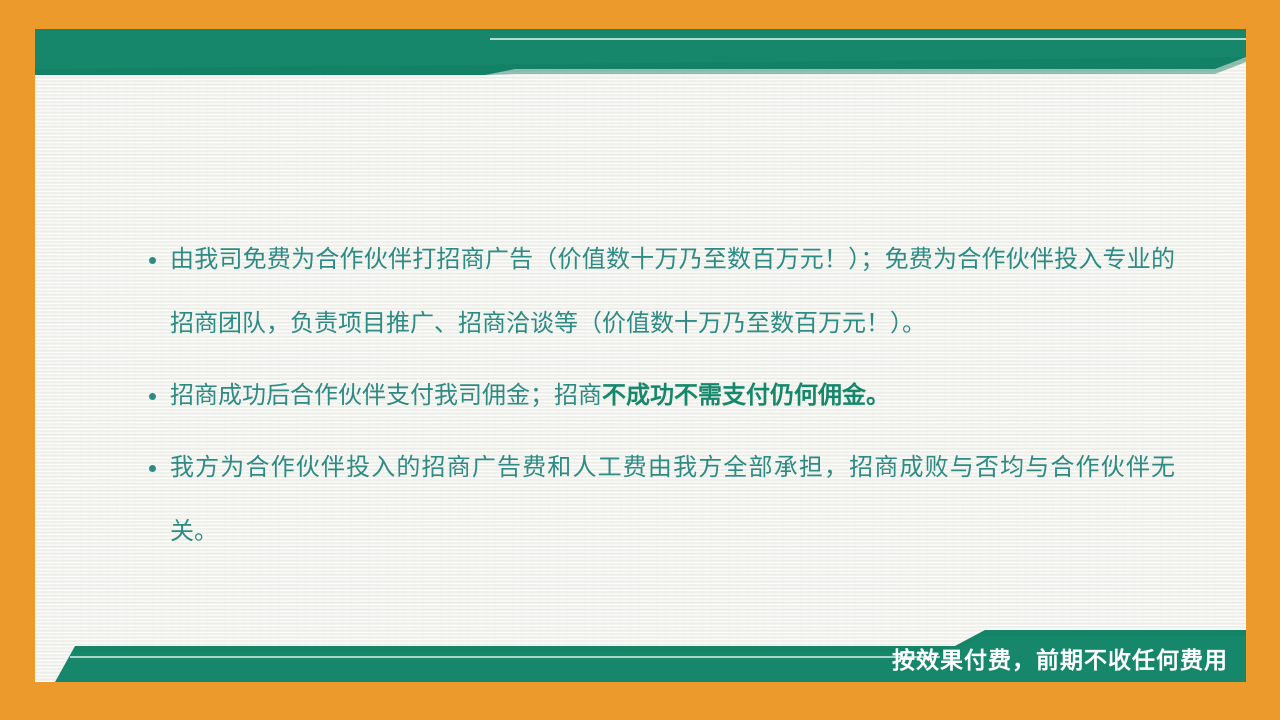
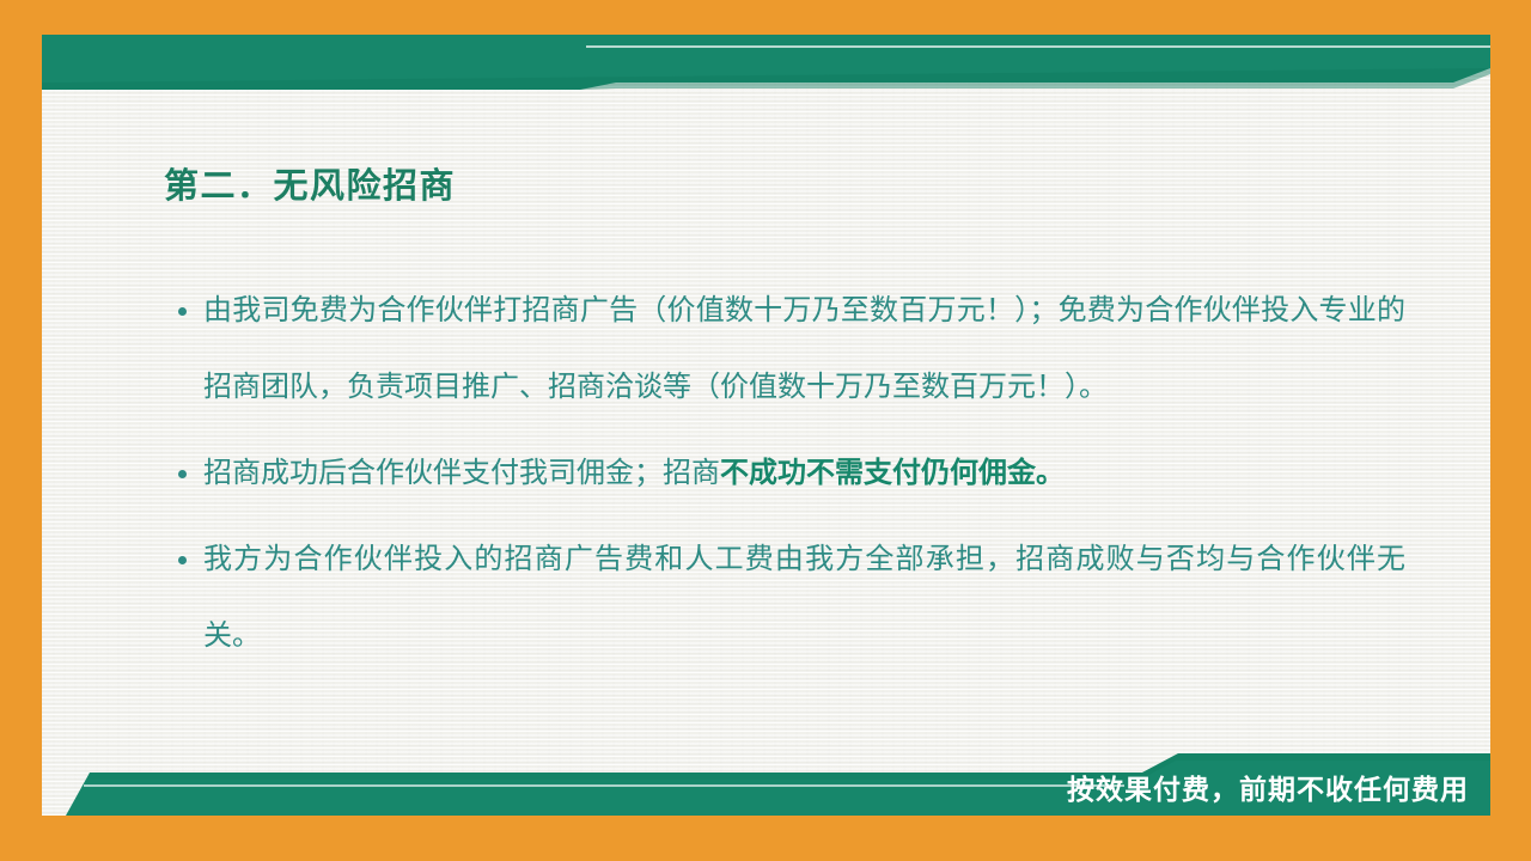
+ 第二．无风险招商
  由我司免费为合作伙伴打招商广告（价值数十万乃至数百万元！）；免费为合作伙伴投入专业的招商团队，负责项目推广、招商洽谈等（价值数十万乃至数百万元！）。
  招商成功后合作伙伴支付我司佣金；招商不成功不需支付仍何佣金。
  我方为合作伙伴投入的招商广告费和人工费由我方全部承担，招商成败与否均与合作伙伴无关。
  按效果付费，前期不收任何费用
